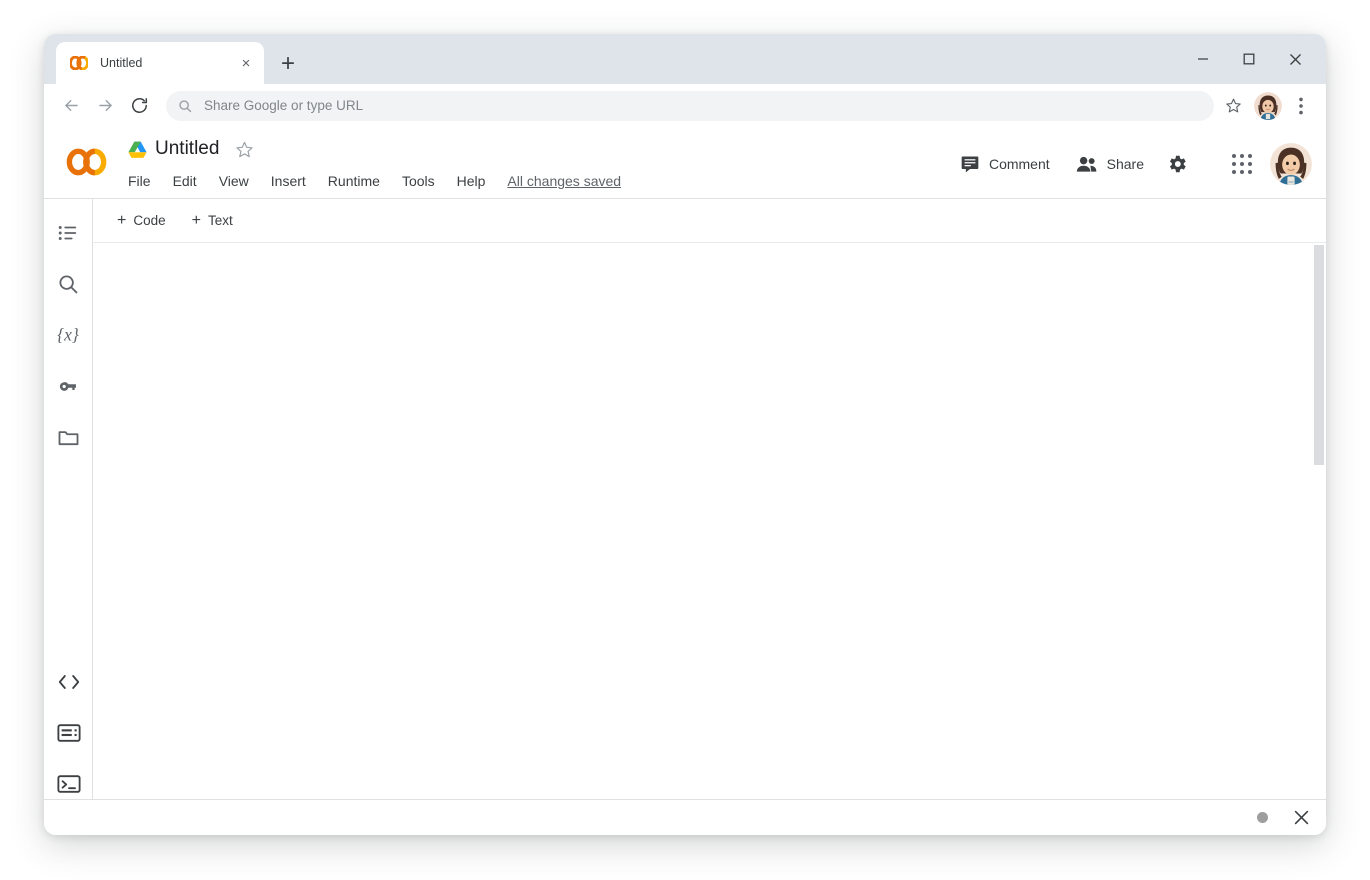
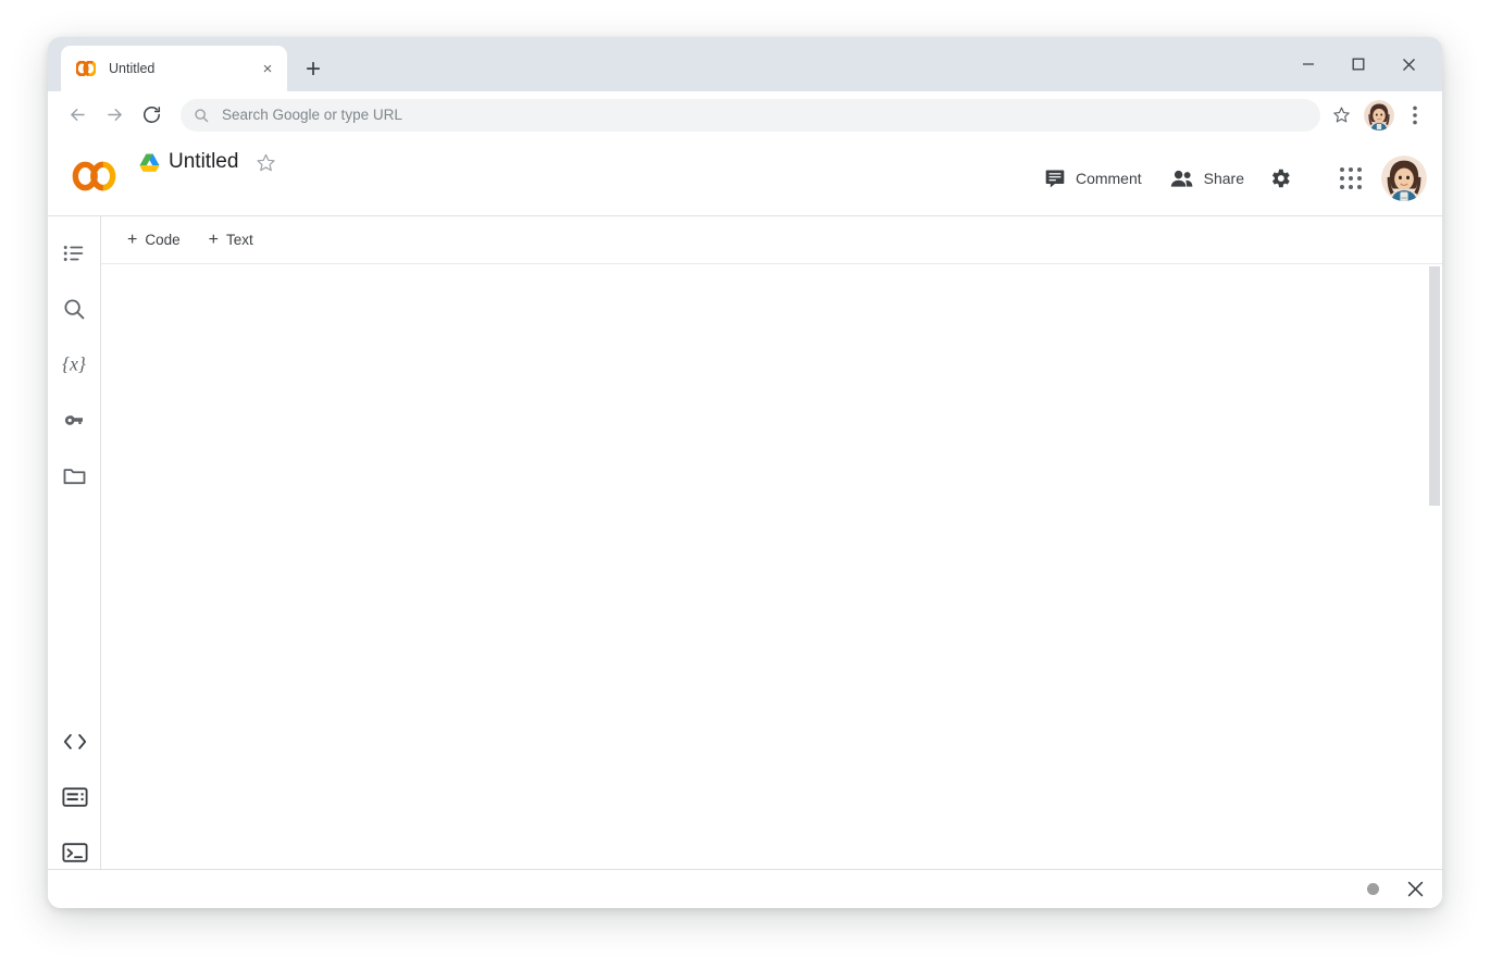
  Untitled
  ×
  +
- Share Google or type URL
+ Search Google or type URL
  Untitled
- File
- Edit
- View
- Insert
- Runtime
- Tools
- Help
- All changes saved
  Comment
  Share
  {x}
  +
  Code
  +
  Text
